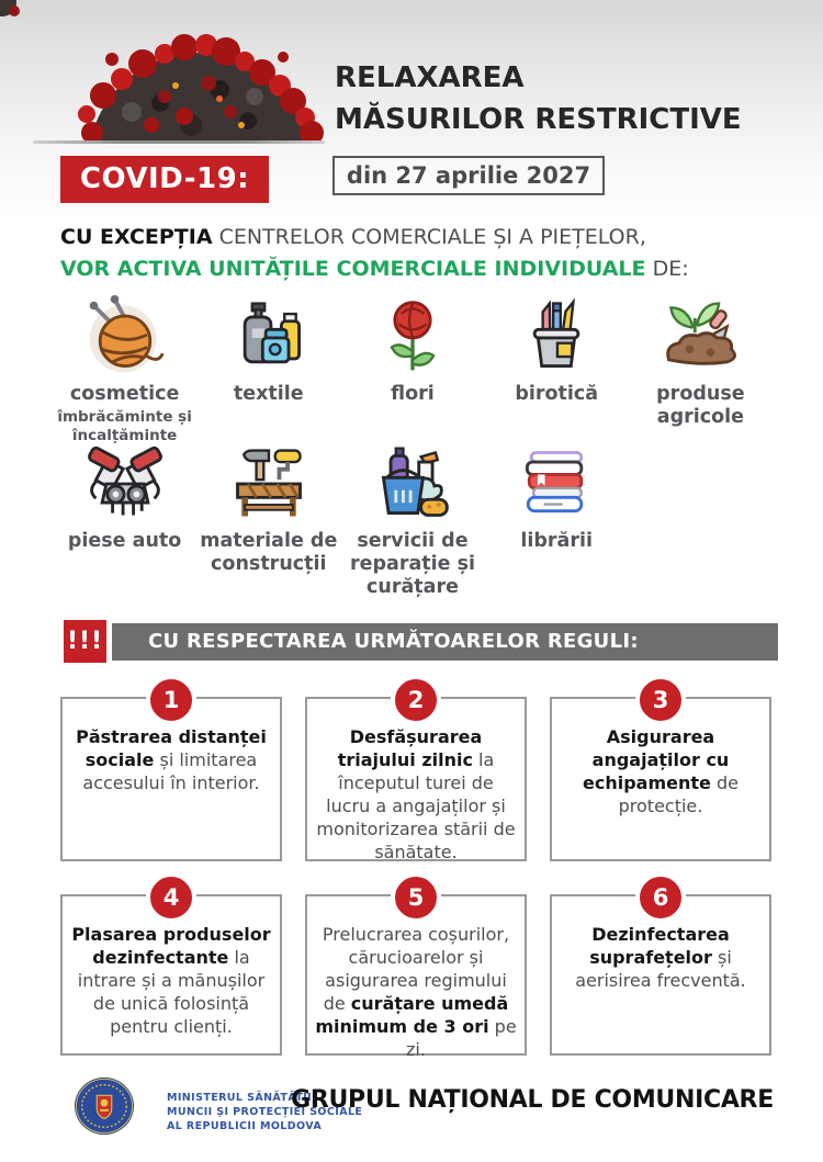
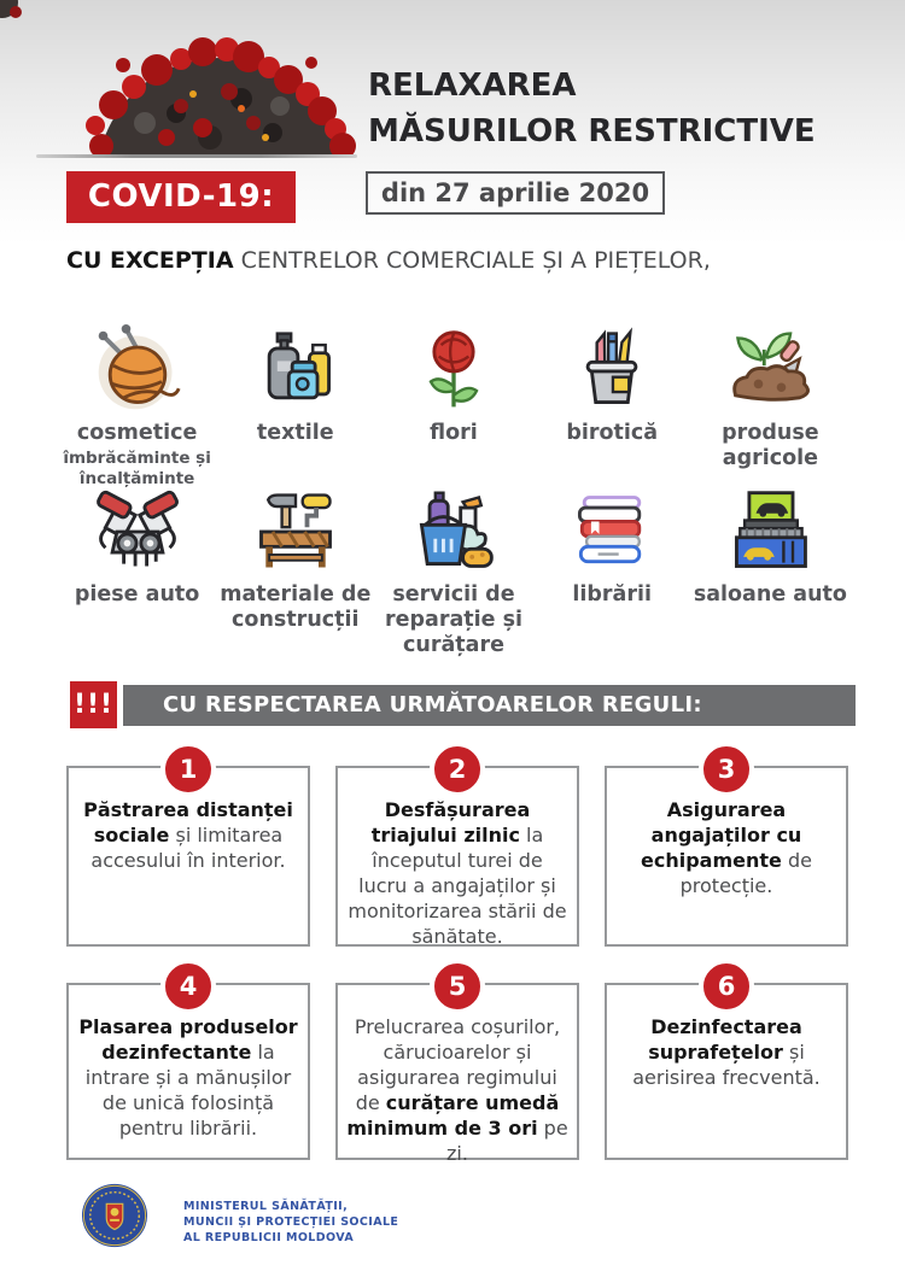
  RELAXAREA
  MĂSURILOR RESTRICTIVE
  COVID-19:
- din 27 aprilie 2027
+ din 27 aprilie 2020
  CU EXCEPȚIA CENTRELOR COMERCIALE ȘI A PIEȚELOR,
- VOR ACTIVA UNITĂȚILE COMERCIALE INDIVIDUALE DE:
  cosmetice
  îmbrăcăminte și încalțăminte
  textile
  flori
  birotică
  produse agricole
  piese auto
  materiale de construcții
  servicii de reparație și curățare
  librării
+ saloane auto
  !!!
  CU RESPECTAREA URMĂTOARELOR REGULI:
  1
  Păstrarea distanței sociale și limitarea accesului în interior.
  2
  Desfășurarea triajului zilnic la începutul turei de lucru a angajaților și monitorizarea stării de sănătate.
  3
  Asigurarea angajaților cu echipamente de protecție.
  4
- Plasarea produselor dezinfectante la intrare și a mănușilor de unică folosință pentru clienți.
+ Plasarea produselor dezinfectante la intrare și a mănușilor de unică folosință pentru librării.
  5
  Prelucrarea coșurilor, cărucioarelor și asigurarea regimului de curățare umedă minimum de 3 ori pe zi.
  6
  Dezinfectarea suprafețelor și aerisirea frecventă.
  MINISTERUL SĂNĂTĂȚII,
  MUNCII ȘI PROTECȚIEI SOCIALE
  AL REPUBLICII MOLDOVA
- GRUPUL NAȚIONAL DE COMUNICARE
